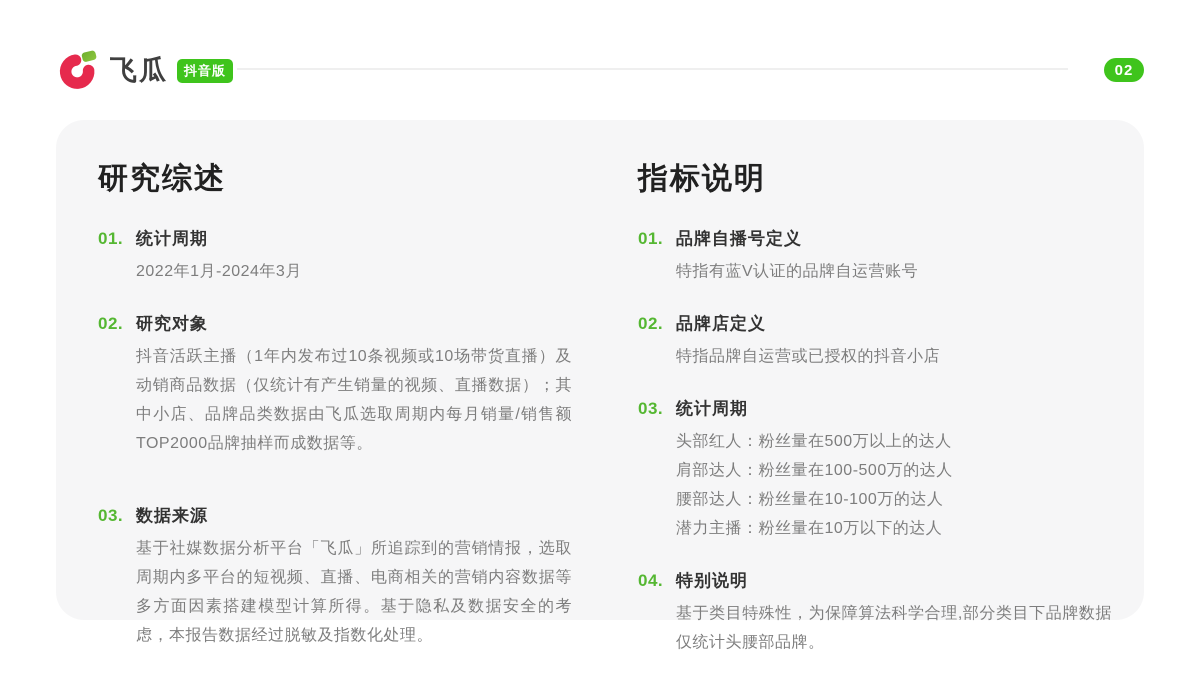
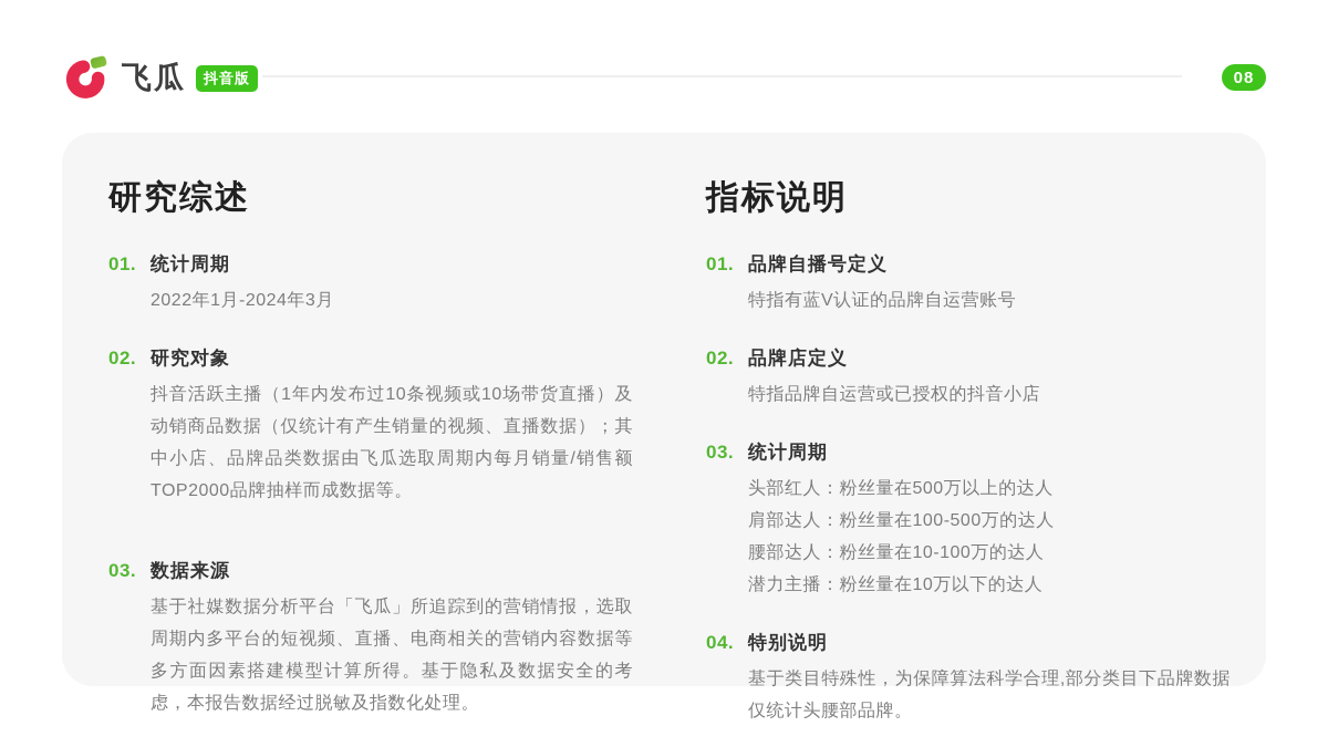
  飞瓜
  抖音版
- 02
+ 08
  研究综述
  01.
  统计周期
  2022年1月-2024年3月
  02.
  研究对象
  抖音活跃主播（1年内发布过10条视频或10场带货直播）及动销商品数据（仅统计有产生销量的视频、直播数据）；其中小店、品牌品类数据由飞瓜选取周期内每月销量/销售额TOP2000品牌抽样而成数据等。
  03.
  数据来源
  基于社媒数据分析平台「飞瓜」所追踪到的营销情报，选取周期内多平台的短视频、直播、电商相关的营销内容数据等多方面因素搭建模型计算所得。基于隐私及数据安全的考虑，本报告数据经过脱敏及指数化处理。
  指标说明
  01.
  品牌自播号定义
  特指有蓝V认证的品牌自运营账号
  02.
  品牌店定义
  特指品牌自运营或已授权的抖音小店
  03.
  统计周期
  头部红人：粉丝量在500万以上的达人
  肩部达人：粉丝量在100-500万的达人
  腰部达人：粉丝量在10-100万的达人
  潜力主播：粉丝量在10万以下的达人
  04.
  特别说明
  基于类目特殊性，为保障算法科学合理,部分类目下品牌数据仅统计头腰部品牌。
